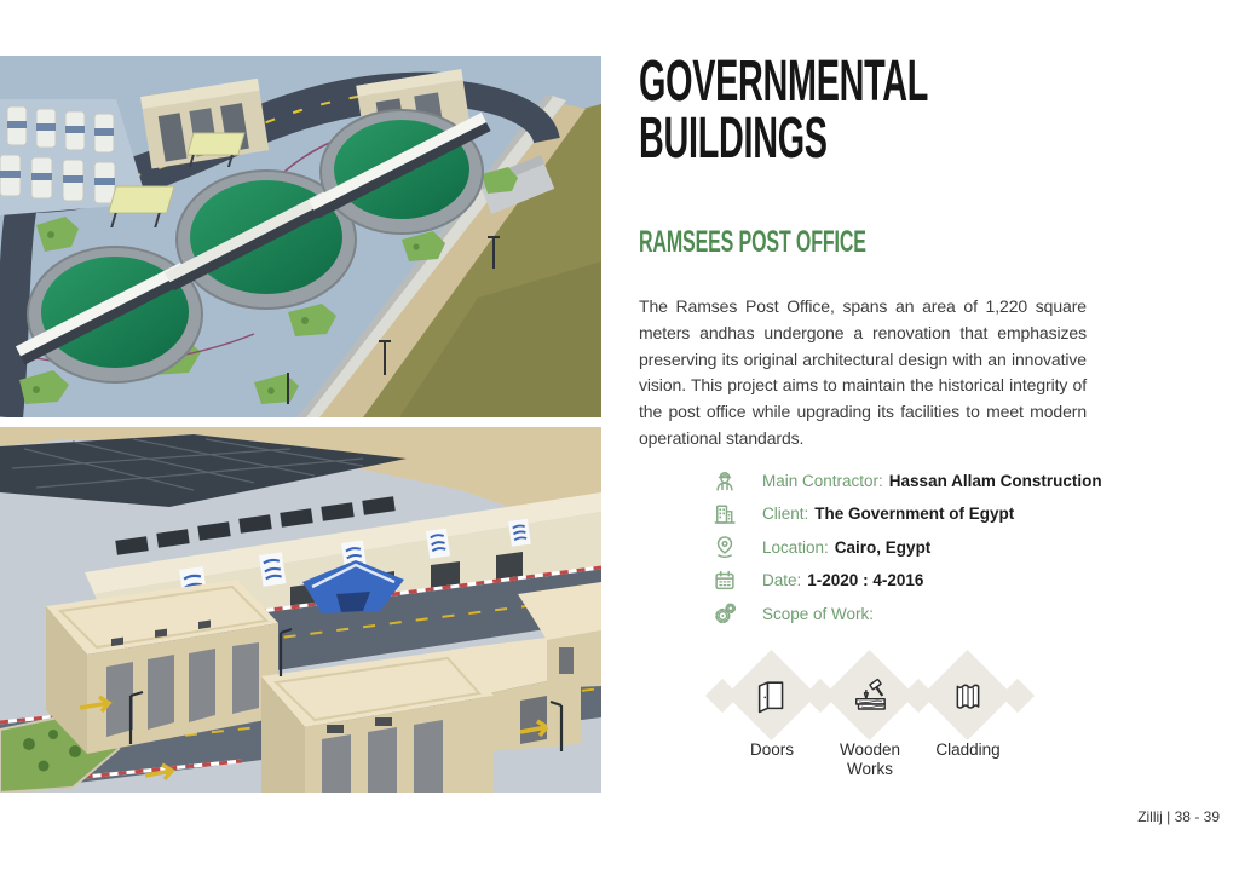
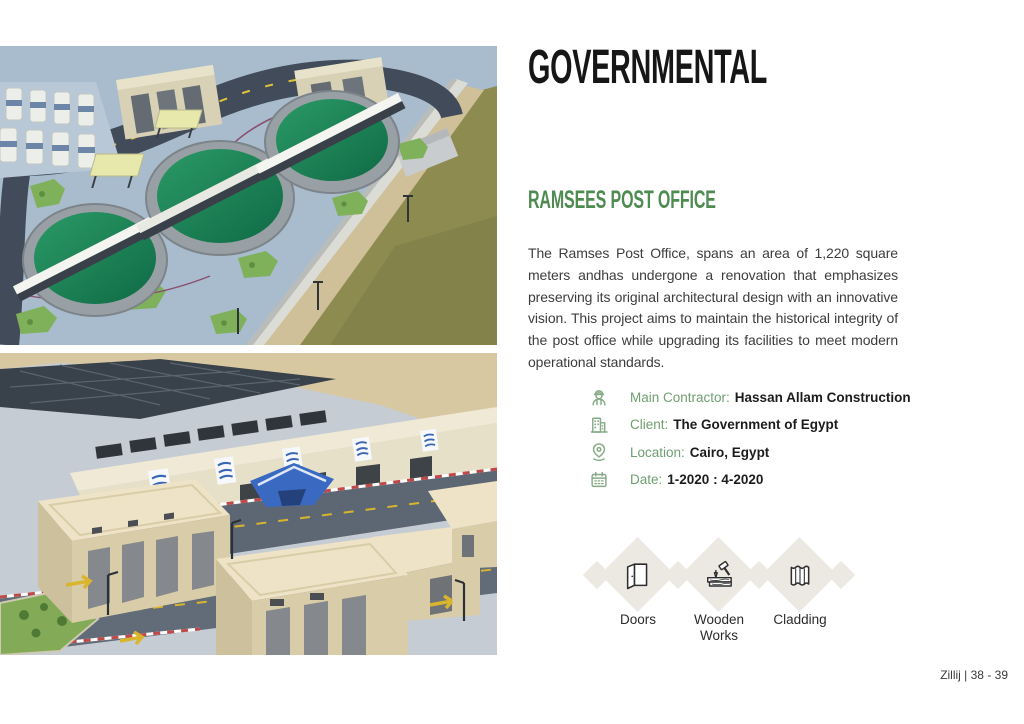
  GOVERNMENTAL
- BUILDINGS
  RAMSEES POST OFFICE
  The Ramses Post Office, spans an area of 1,220 square meters andhas undergone a renovation that emphasizes preserving its original architectural design with an innovative vision. This project aims to maintain the historical integrity of the post office while upgrading its facilities to meet modern operational standards.
  Main Contractor:
  Hassan Allam Construction
  Client:
  The Government of Egypt
  Location:
  Cairo, Egypt
  Date:
- 1-2020 : 4-2016
+ 1-2020 : 4-2020
- Scope of Work:
  Doors
  Wooden Works
  Cladding
  Zillij | 38 - 39
